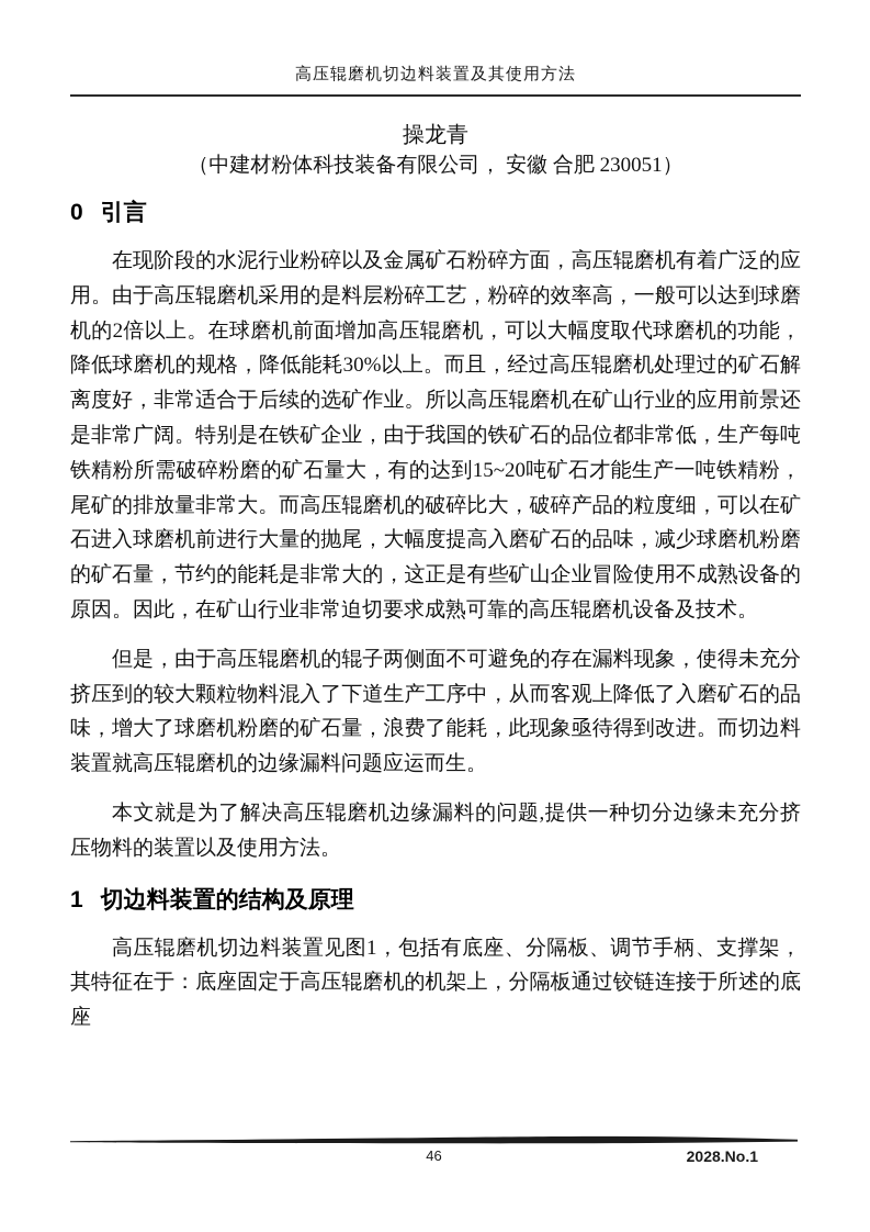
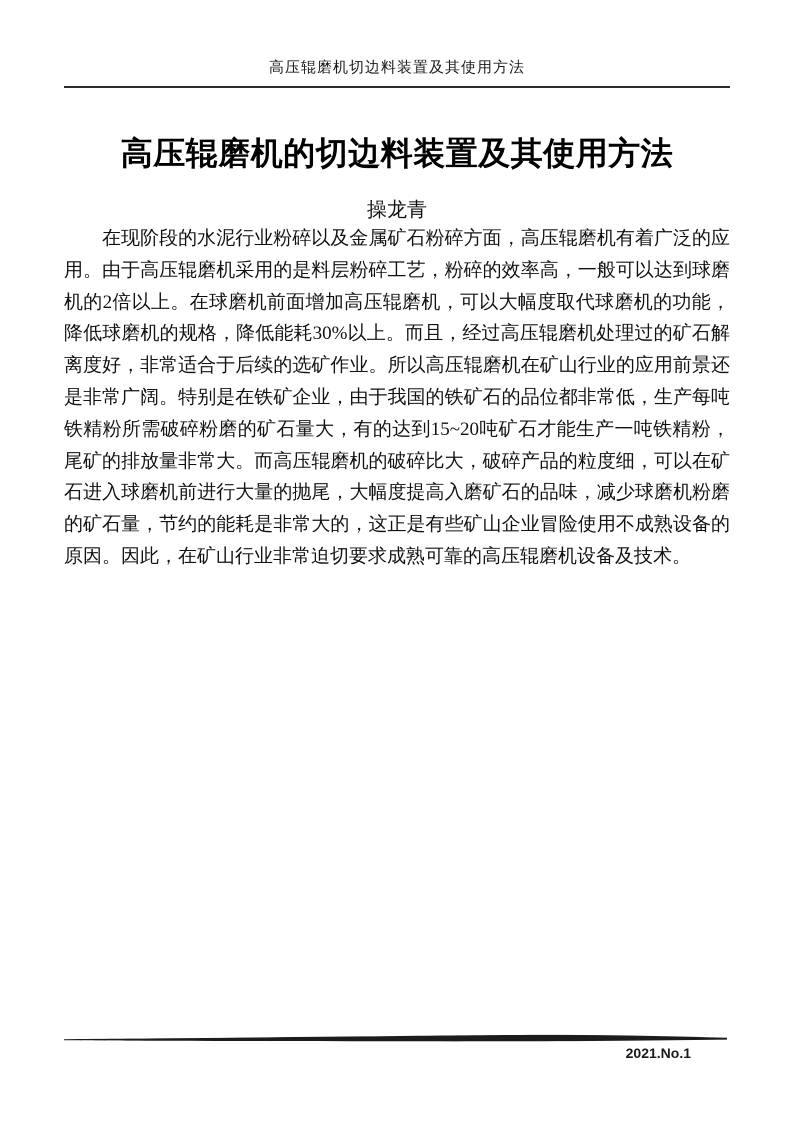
  高压辊磨机切边料装置及其使用方法
+ 高压辊磨机的切边料装置及其使用方法
  操龙青
- （中建材粉体科技装备有限公司， 安徽 合肥 230051）
- 0 引言
  在现阶段的水泥行业粉碎以及金属矿石粉碎方面，高压辊磨机有着广泛的应用。由于高压辊磨机采用的是料层粉碎工艺，粉碎的效率高，一般可以达到球磨机的2倍以上。在球磨机前面增加高压辊磨机，可以大幅度取代球磨机的功能，降低球磨机的规格，降低能耗30%以上。而且，经过高压辊磨机处理过的矿石解离度好，非常适合于后续的选矿作业。所以高压辊磨机在矿山行业的应用前景还是非常广阔。特别是在铁矿企业，由于我国的铁矿石的品位都非常低，生产每吨铁精粉所需破碎粉磨的矿石量大，有的达到15~20吨矿石才能生产一吨铁精粉，尾矿的排放量非常大。而高压辊磨机的破碎比大，破碎产品的粒度细，可以在矿石进入球磨机前进行大量的抛尾，大幅度提高入磨矿石的品味，减少球磨机粉磨的矿石量，节约的能耗是非常大的，这正是有些矿山企业冒险使用不成熟设备的原因。因此，在矿山行业非常迫切要求成熟可靠的高压辊磨机设备及技术。
- 但是，由于高压辊磨机的辊子两侧面不可避免的存在漏料现象，使得未充分挤压到的较大颗粒物料混入了下道生产工序中，从而客观上降低了入磨矿石的品味，增大了球磨机粉磨的矿石量，浪费了能耗，此现象亟待得到改进。而切边料装置就高压辊磨机的边缘漏料问题应运而生。
- 本文就是为了解决高压辊磨机边缘漏料的问题,提供一种切分边缘未充分挤压物料的装置以及使用方法。
- 1 切边料装置的结构及原理
- 高压辊磨机切边料装置见图1，包括有底座、分隔板、调节手柄、支撑架，其特征在于：底座固定于高压辊磨机的机架上，分隔板通过铰链连接于所述的底座
- 46
- 2028.No.1
+ 2021.No.1
